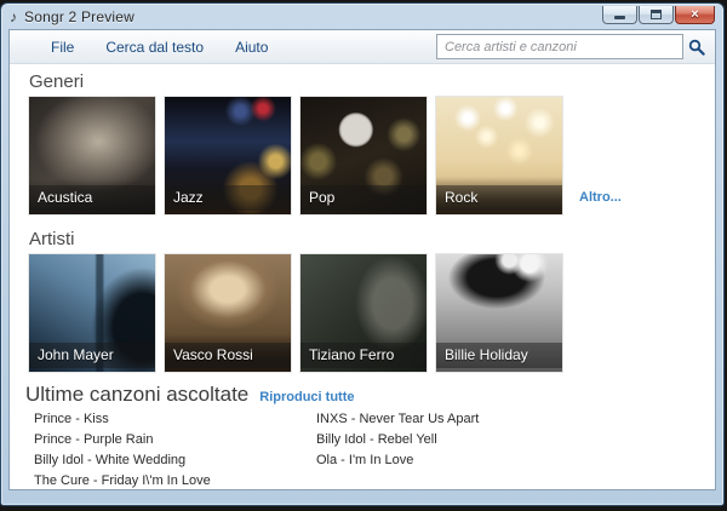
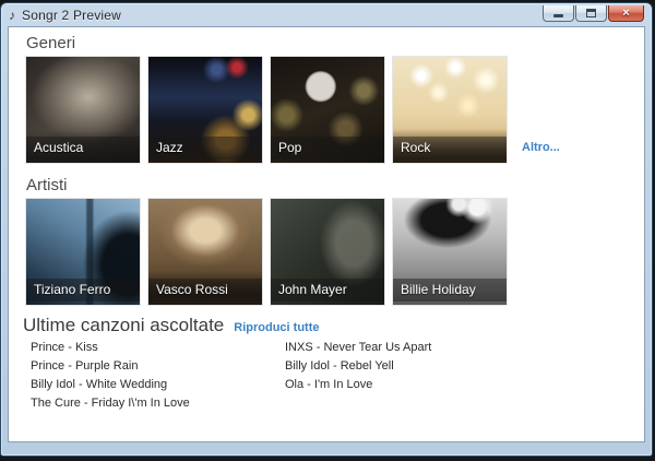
  ♪
  Songr 2 Preview
  ×
- File
- Cerca dal testo
- Aiuto
- Cerca artisti e canzoni
  Generi
  Acustica
  Jazz
  Pop
  Rock
  Altro...
  Artisti
- John Mayer
+ Tiziano Ferro
  Vasco Rossi
- Tiziano Ferro
+ John Mayer
  Billie Holiday
  Ultime canzoni ascoltate
  Riproduci tutte
  Prince - Kiss
  Prince - Purple Rain
  Billy Idol - White Wedding
  The Cure - Friday I\'m In Love
  INXS - Never Tear Us Apart
  Billy Idol - Rebel Yell
  Ola - I'm In Love
